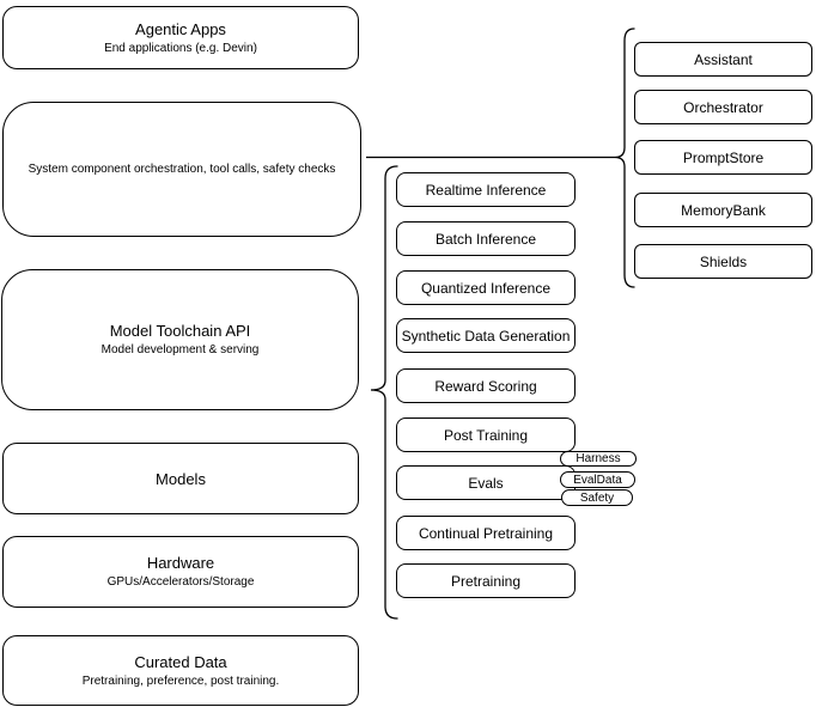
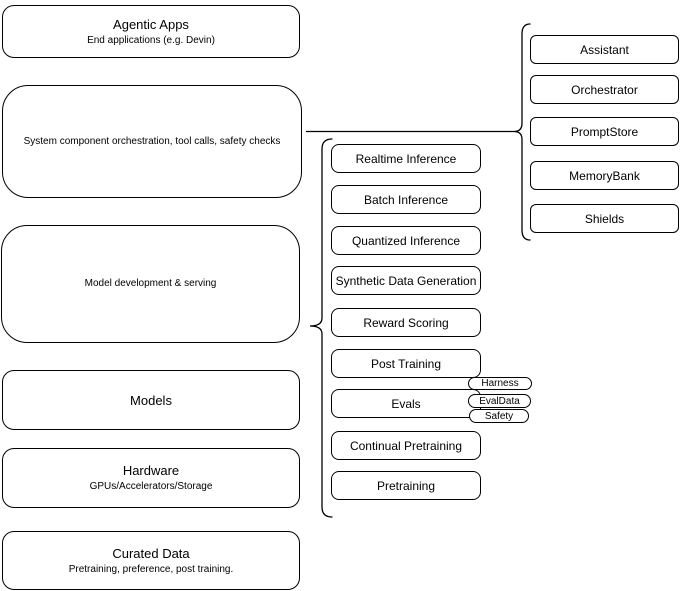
  Agentic Apps
  End applications (e.g. Devin)
  System component orchestration, tool calls, safety checks
- Model Toolchain API
  Model development & serving
  Models
  Hardware
  GPUs/Accelerators/Storage
  Curated Data
  Pretraining, preference, post training.
  Realtime Inference
  Batch Inference
  Quantized Inference
  Synthetic Data Generation
  Reward Scoring
  Post Training
  Evals
  Continual Pretraining
  Pretraining
  Harness
  EvalData
  Safety
  Assistant
  Orchestrator
  PromptStore
  MemoryBank
  Shields
